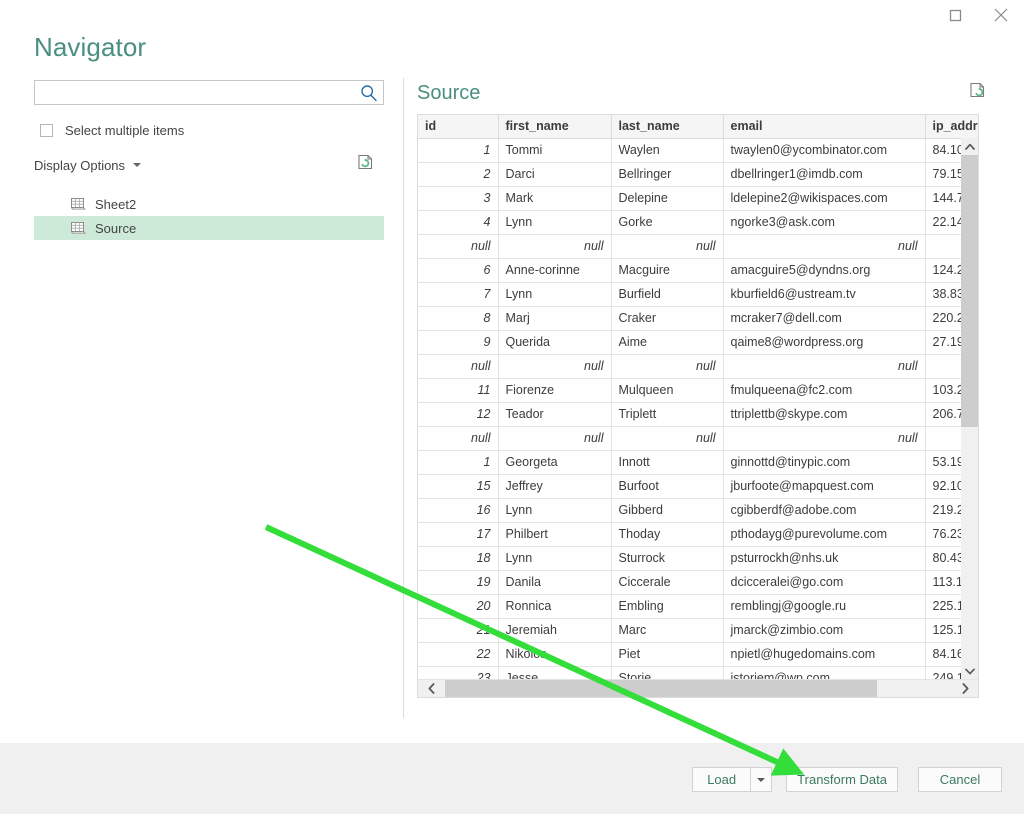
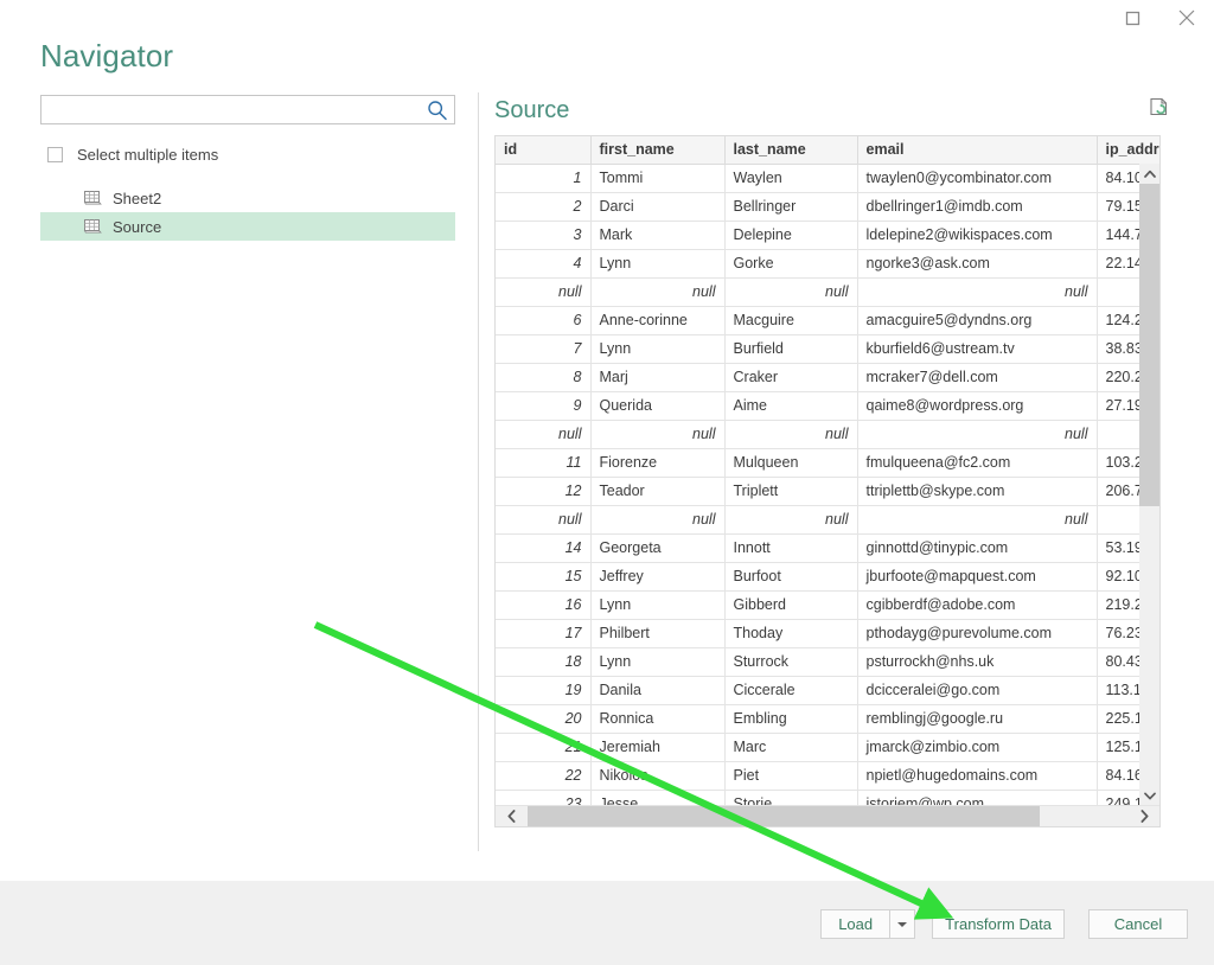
  Navigator
  Select multiple items
- Display Options
  Sheet2
  Source
  Source
  id	first_name	last_name	email	ip_addr
  1	Tommi	Waylen	twaylen0@ycombinator.com	84.1
  2	Darci	Bellringer	dbellringer1@imdb.com	79.1
  3	Mark	Delepine	ldelepine2@wikispaces.com	144.
  4	Lynn	Gorke	ngorke3@ask.com	22.1
  null	null	null	null
  6	Anne-corinne	Macguire	amacguire5@dyndns.org	124.
  7	Lynn	Burfield	kburfield6@ustream.tv	38.8
  8	Marj	Craker	mcraker7@dell.com	220.
  9	Querida	Aime	qaime8@wordpress.org	27.1
  null	null	null	null
  11	Fiorenze	Mulqueen	fmulqueena@fc2.com	103.
  12	Teador	Triplett	ttriplettb@skype.com	206.
  null	null	null	null
- 1	Georgeta	Innott	ginnottd@tinypic.com	53.1
+ 14	Georgeta	Innott	ginnottd@tinypic.com	53.1
  15	Jeffrey	Burfoot	jburfoote@mapquest.com	92.1
  16	Lynn	Gibberd	cgibberdf@adobe.com	219.
  17	Philbert	Thoday	pthodayg@purevolume.com	76.2
  18	Lynn	Sturrock	psturrockh@nhs.uk	80.4
  19	Danila	Ciccerale	dcicceralei@go.com	113.1
  20	Ronnica	Embling	remblingj@google.ru	225.
  2	Jeremiah	Marc	jmarck@zimbio.com	125.
  22	Nikol	Piet	npietl@hugedomains.com	84.1
  23	Jesse	Storie	jstoriem@wp.com	249.
  Load
  Transform Data
  Cancel
